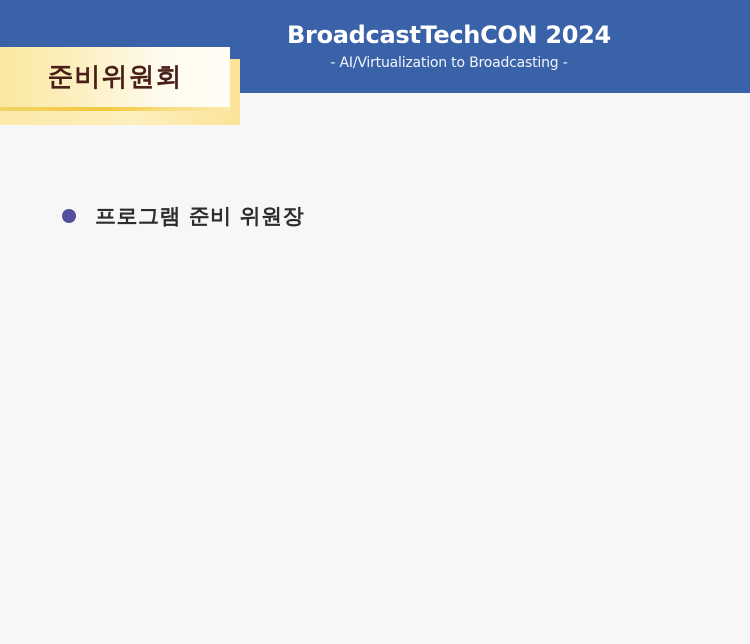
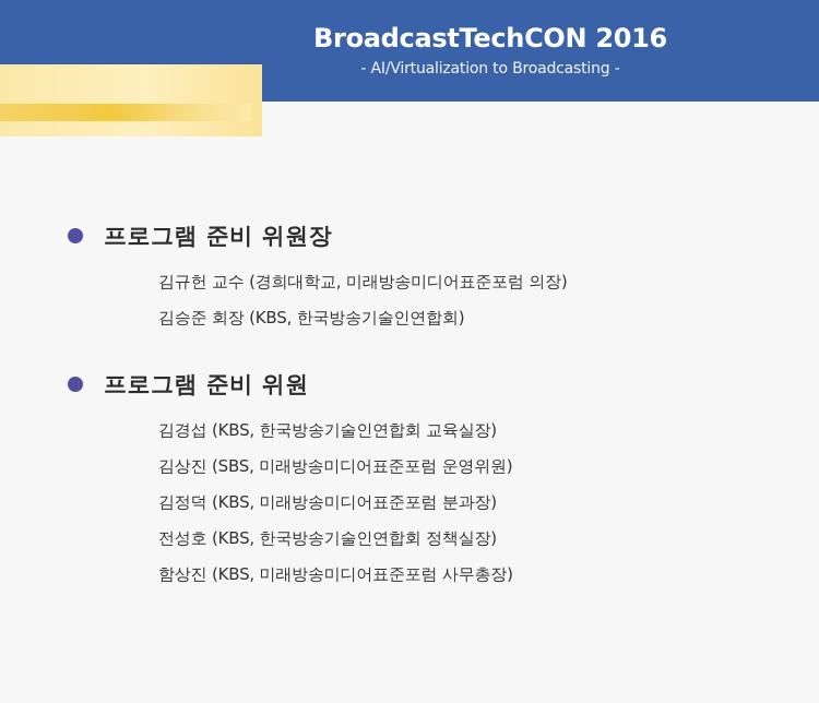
- BroadcastTechCON 2024
+ BroadcastTechCON 2016
  - AI/Virtualization to Broadcasting -
- 준비위원회
  프로그램 준비 위원장
+ 김규헌 교수 (경희대학교, 미래방송미디어표준포럼 의장)
+ 김승준 회장 (KBS, 한국방송기술인연합회)
+ 프로그램 준비 위원
+ 김경섭 (KBS, 한국방송기술인연합회 교육실장)
+ 김상진 (SBS, 미래방송미디어표준포럼 운영위원)
+ 김정덕 (KBS, 미래방송미디어표준포럼 분과장)
+ 전성호 (KBS, 한국방송기술인연합회 정책실장)
+ 함상진 (KBS, 미래방송미디어표준포럼 사무총장)
